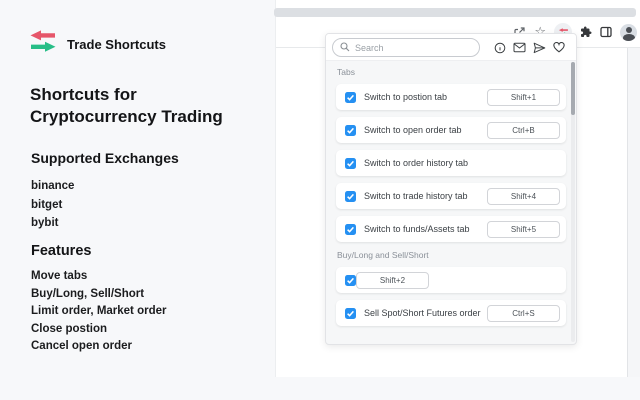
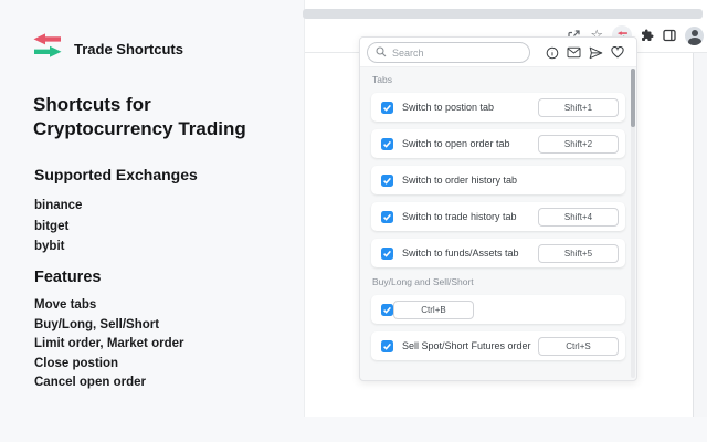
  Trade Shortcuts
  Shortcuts for
  Cryptocurrency Trading
  Supported Exchanges
  binance
  bitget
  bybit
  Features
  Move tabs
  Buy/Long, Sell/Short
  Limit order, Market order
  Close postion
  Cancel open order
  ☆
  Search
  Tabs
  Switch to postion tab
  Shift+1
  Switch to open order tab
- Ctrl+B
+ Shift+2
  Switch to order history tab
  Switch to trade history tab
  Shift+4
  Switch to funds/Assets tab
  Shift+5
  Buy/Long and Sell/Short
- Shift+2
+ Ctrl+B
  Sell Spot/Short Futures order
  Ctrl+S
